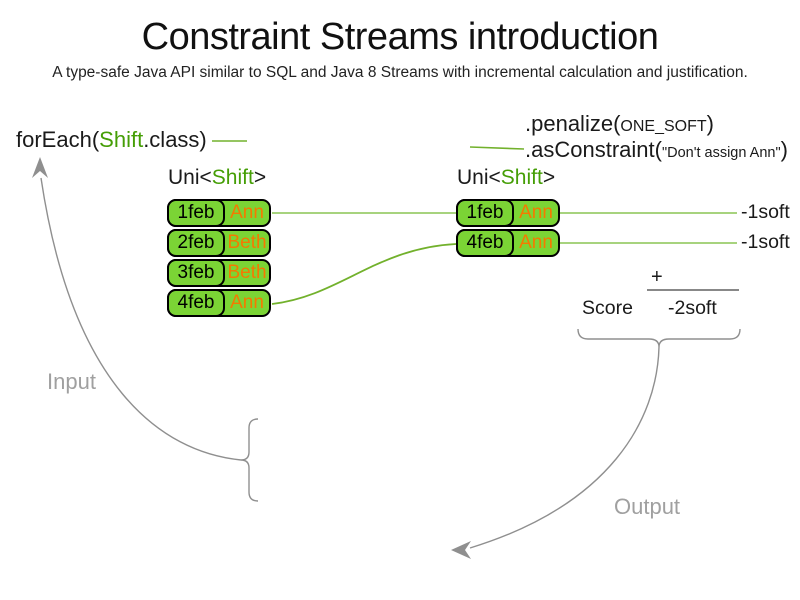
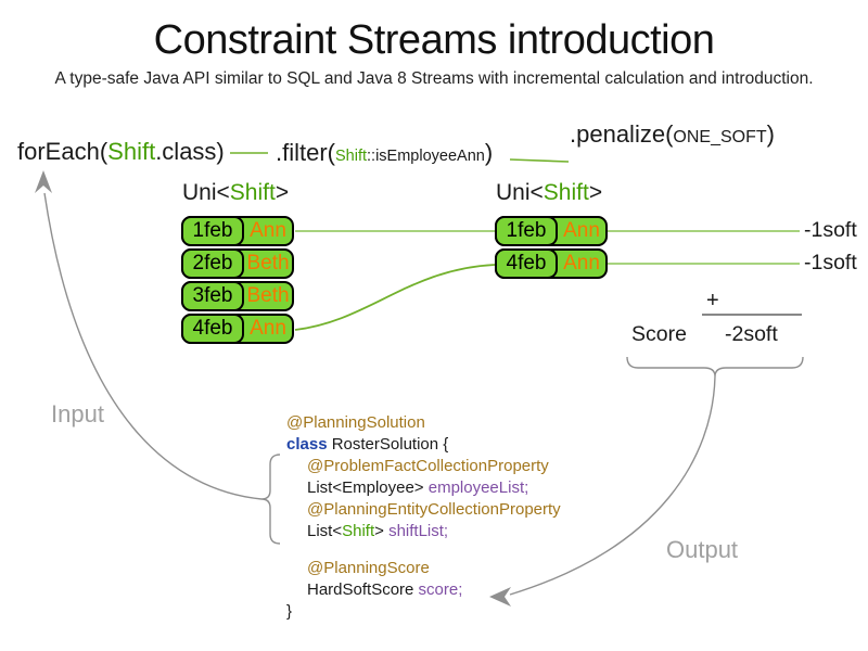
  Constraint Streams introduction
- A type-safe Java API similar to SQL and Java 8 Streams with incremental calculation and justification.
+ A type-safe Java API similar to SQL and Java 8 Streams with incremental calculation and introduction.
  forEach(Shift.class)
+ .filter(Shift::isEmployeeAnn)
  .penalize(ONE_SOFT)
- .asConstraint("Don't assign Ann")
  Uni<Shift>
  Uni<Shift>
  1feb
  Ann
  2feb
  Beth
  3feb
  Beth
  4feb
  Ann
  1feb
  Ann
  4feb
  Ann
  -1soft
  -1soft
  +
  Score
  -2soft
  Input
  Output
+ @PlanningSolution
+ class RosterSolution {
+ @ProblemFactCollectionProperty
+ List<Employee> employeeList;
+ @PlanningEntityCollectionProperty
+ List<Shift> shiftList;
+ @PlanningScore
+ HardSoftScore score;
+ }
